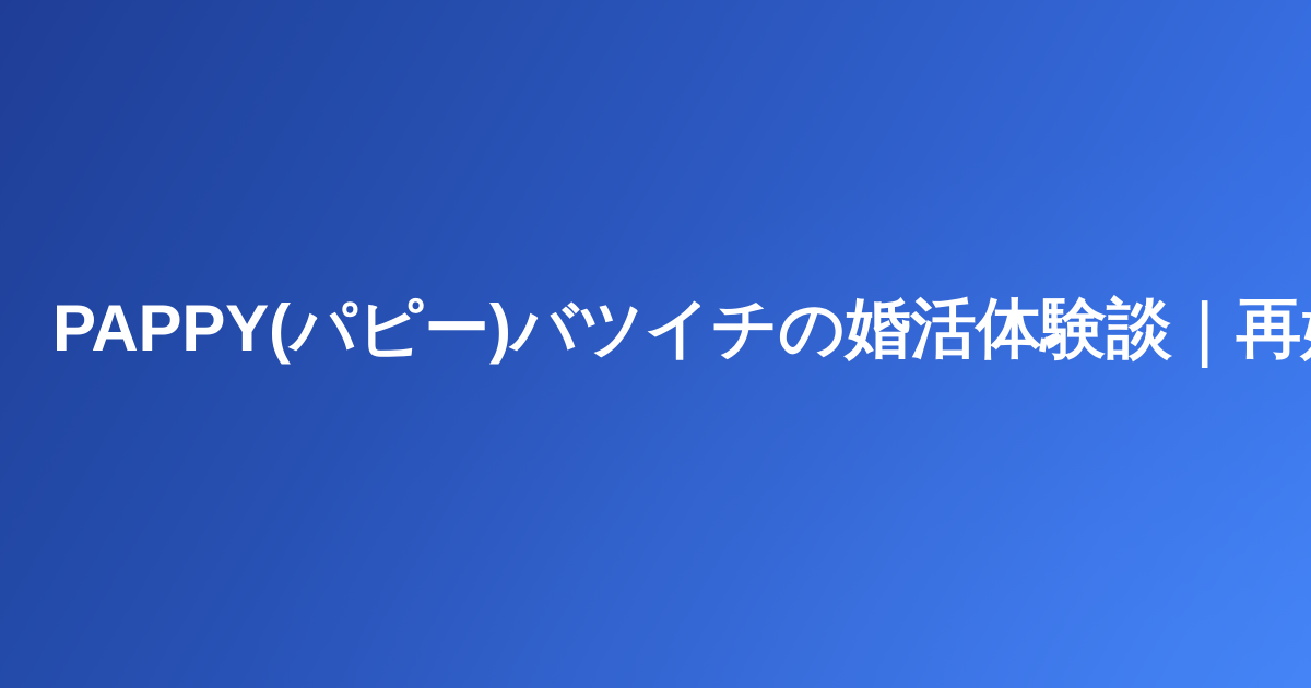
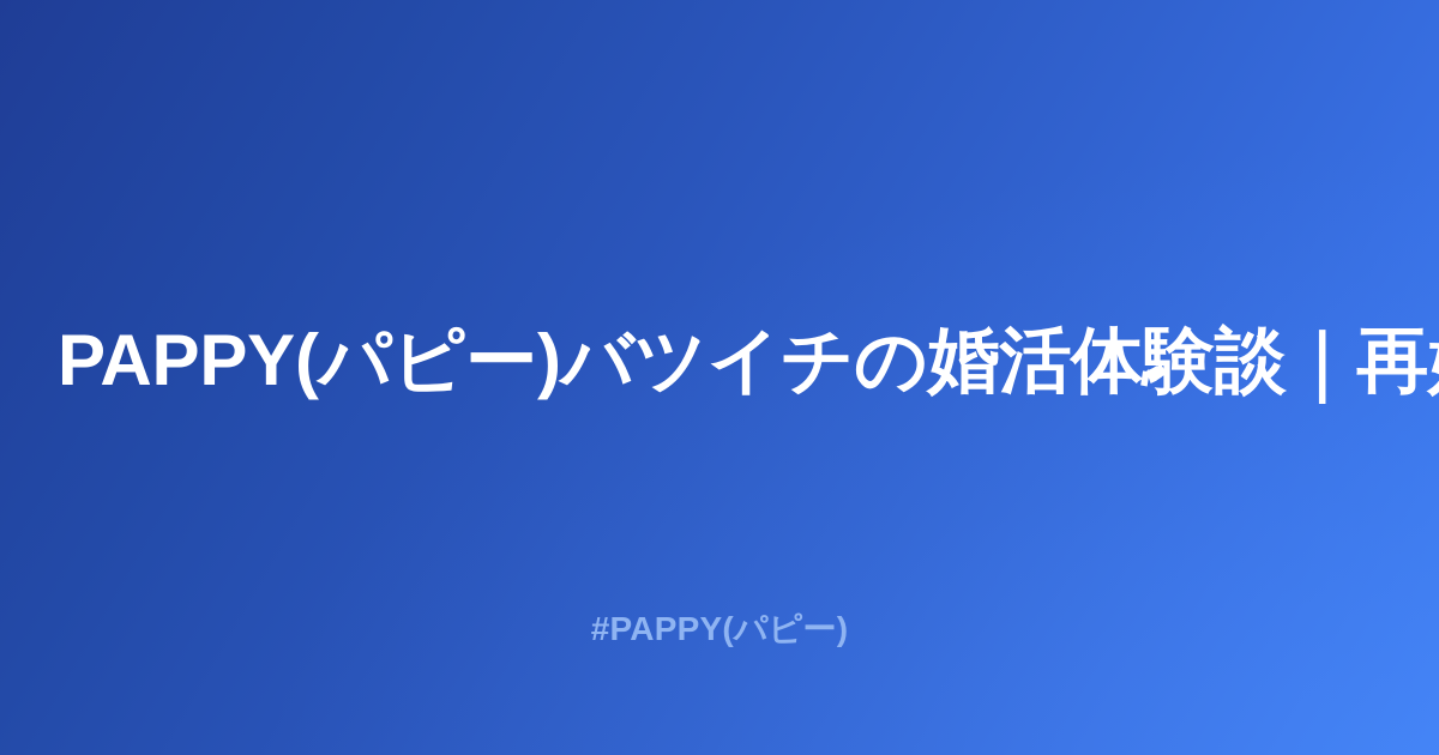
  PAPPY(パピー)バツイチの婚活体験談｜再
+ #PAPPY(パピー)
